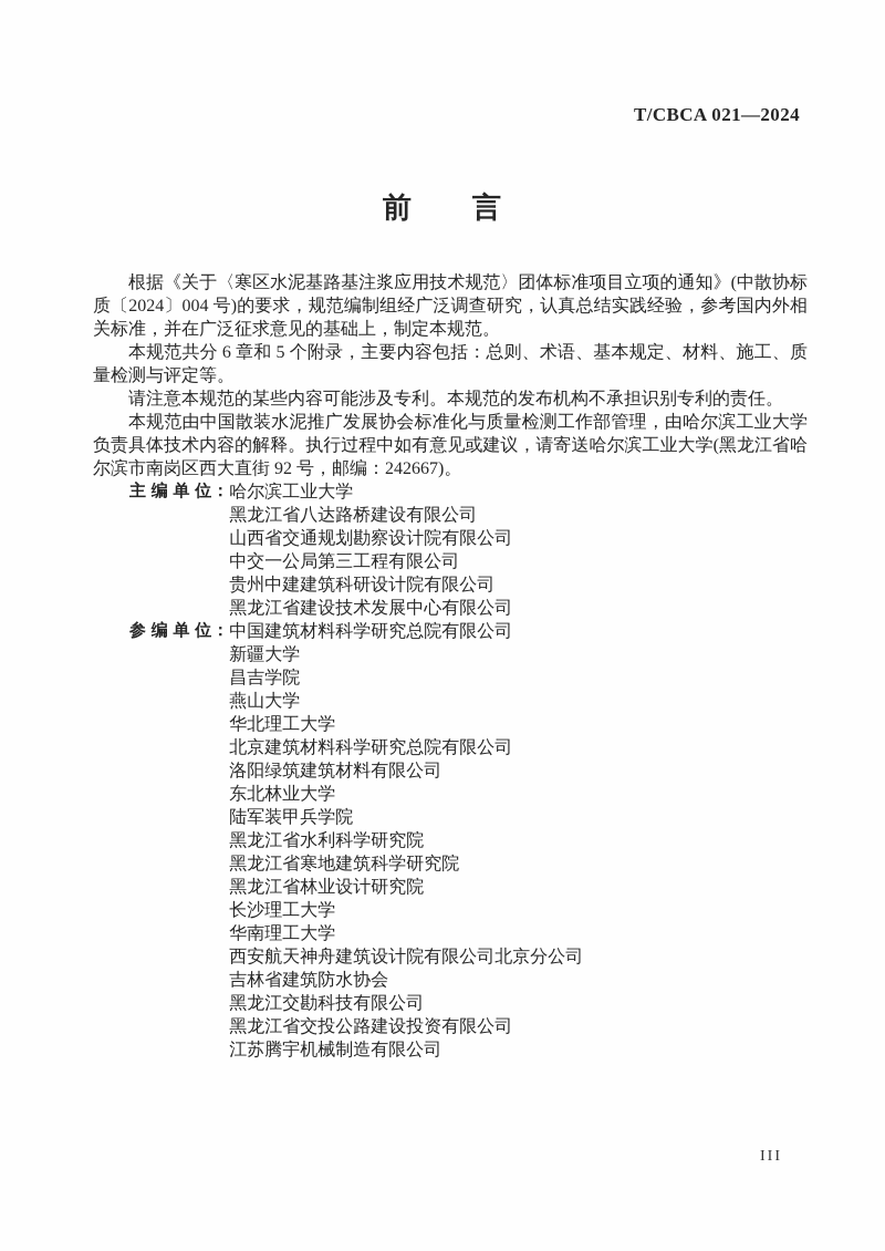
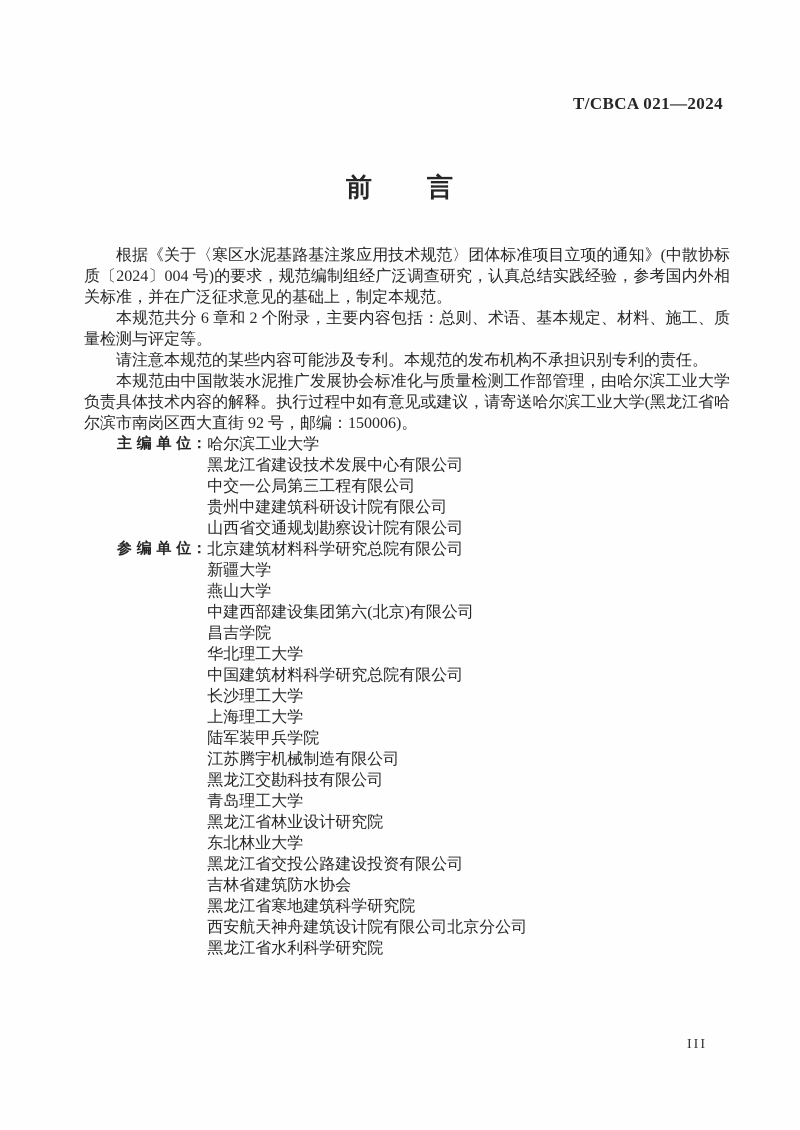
  T/CBCA 021—2024
  前 言
  根据《关于〈寒区水泥基路基注浆应用技术规范〉团体标准项目立项的通知》(中散协标质〔2024〕004 号)的要求，规范编制组经广泛调查研究，认真总结实践经验，参考国内外相关标准，并在广泛征求意见的基础上，制定本规范。
- 本规范共分 6 章和 5 个附录，主要内容包括：总则、术语、基本规定、材料、施工、质量检测与评定等。
+ 本规范共分 6 章和 2 个附录，主要内容包括：总则、术语、基本规定、材料、施工、质量检测与评定等。
  请注意本规范的某些内容可能涉及专利。本规范的发布机构不承担识别专利的责任。
- 本规范由中国散装水泥推广发展协会标准化与质量检测工作部管理，由哈尔滨工业大学负责具体技术内容的解释。执行过程中如有意见或建议，请寄送哈尔滨工业大学(黑龙江省哈尔滨市南岗区西大直街 92 号，邮编：242667)。
+ 本规范由中国散装水泥推广发展协会标准化与质量检测工作部管理，由哈尔滨工业大学负责具体技术内容的解释。执行过程中如有意见或建议，请寄送哈尔滨工业大学(黑龙江省哈尔滨市南岗区西大直街 92 号，邮编：150006)。
  主 编 单 位：
  哈尔滨工业大学
- 黑龙江省八达路桥建设有限公司
- 山西省交通规划勘察设计院有限公司
+ 黑龙江省建设技术发展中心有限公司
  中交一公局第三工程有限公司
  贵州中建建筑科研设计院有限公司
- 黑龙江省建设技术发展中心有限公司
+ 山西省交通规划勘察设计院有限公司
  参 编 单 位：
- 中国建筑材料科学研究总院有限公司
+ 北京建筑材料科学研究总院有限公司
  新疆大学
- 昌吉学院
+ 燕山大学
+ 中建西部建设集团第六(北京)有限公司
- 燕山大学
+ 昌吉学院
  华北理工大学
- 北京建筑材料科学研究总院有限公司
+ 中国建筑材料科学研究总院有限公司
- 洛阳绿筑建筑材料有限公司
- 东北林业大学
+ 长沙理工大学
+ 上海理工大学
  陆军装甲兵学院
- 黑龙江省水利科学研究院
+ 江苏腾宇机械制造有限公司
- 黑龙江省寒地建筑科学研究院
+ 黑龙江交勘科技有限公司
+ 青岛理工大学
  黑龙江省林业设计研究院
- 长沙理工大学
+ 东北林业大学
- 华南理工大学
- 西安航天神舟建筑设计院有限公司北京分公司
+ 黑龙江省交投公路建设投资有限公司
  吉林省建筑防水协会
- 黑龙江交勘科技有限公司
+ 黑龙江省寒地建筑科学研究院
- 黑龙江省交投公路建设投资有限公司
+ 西安航天神舟建筑设计院有限公司北京分公司
- 江苏腾宇机械制造有限公司
+ 黑龙江省水利科学研究院
  III
